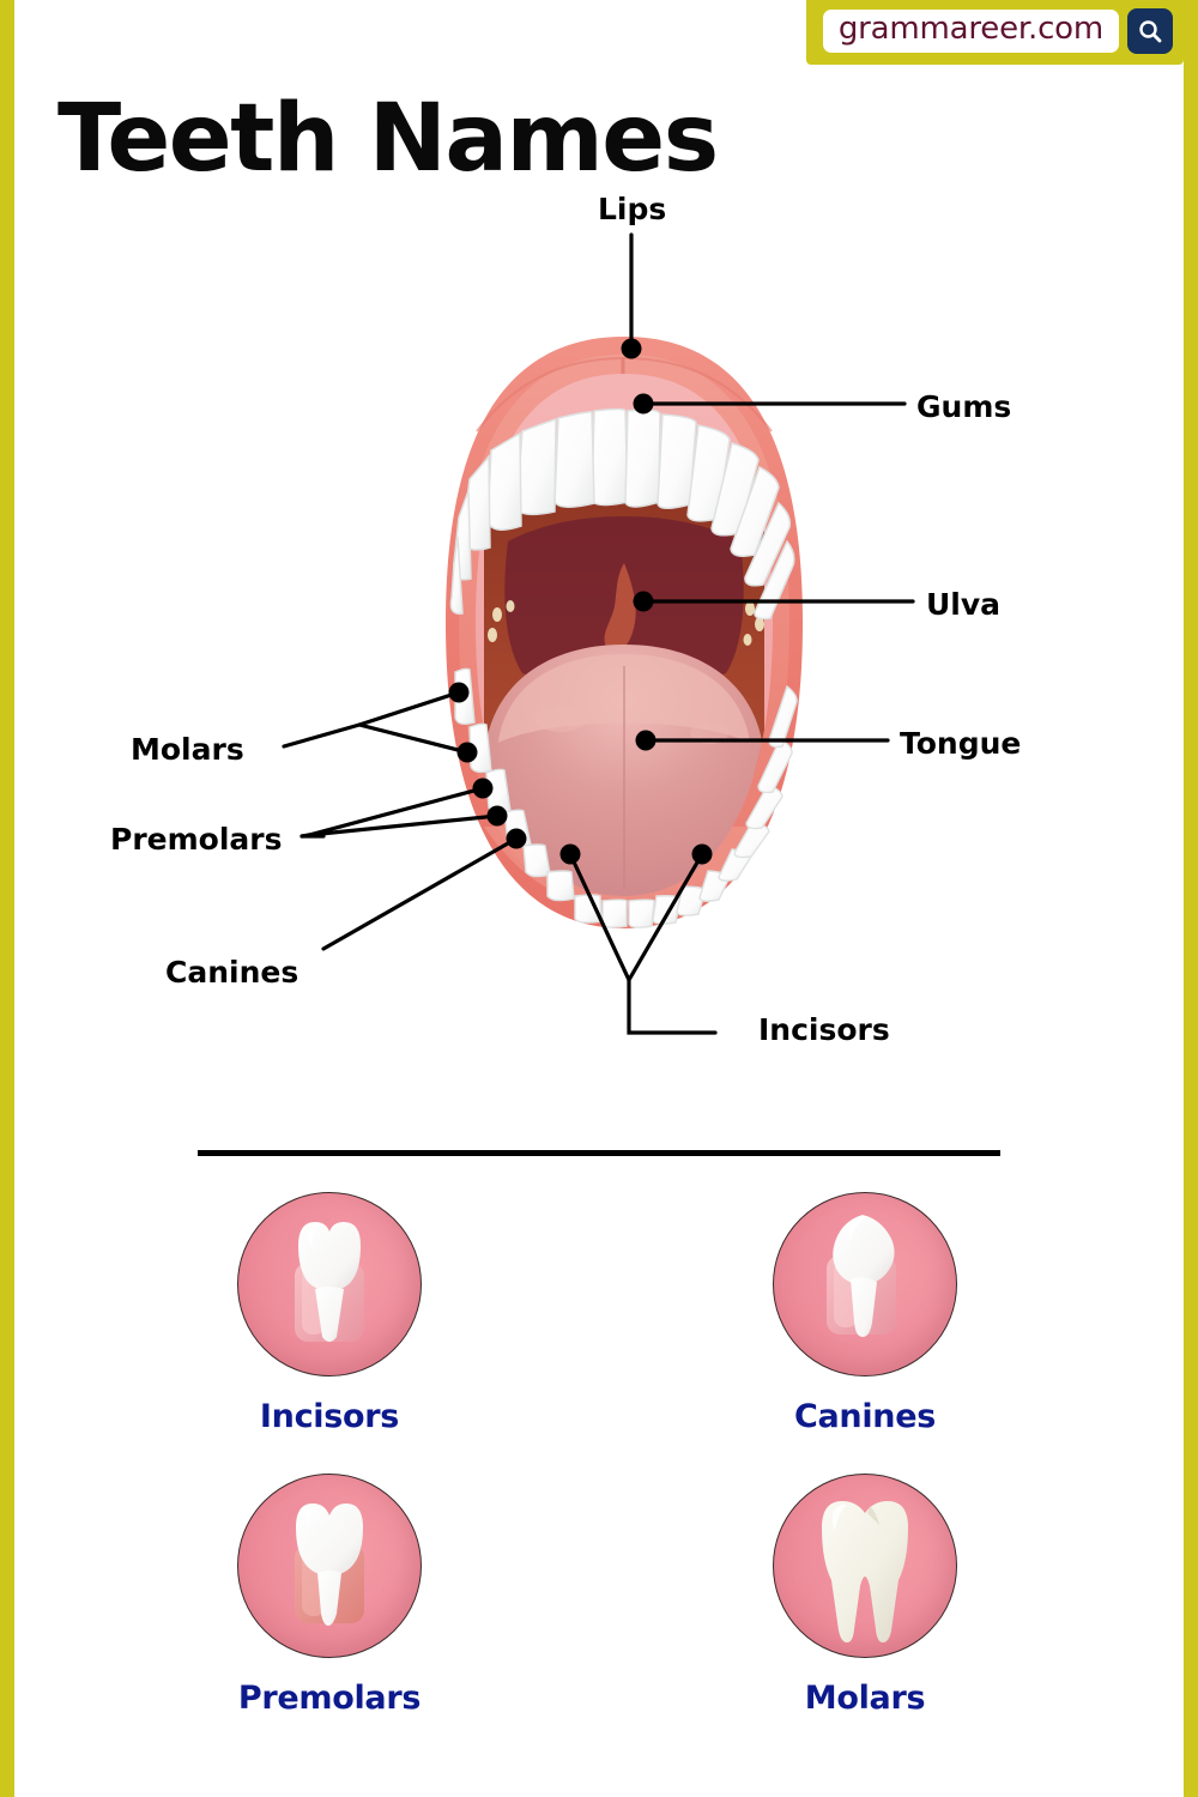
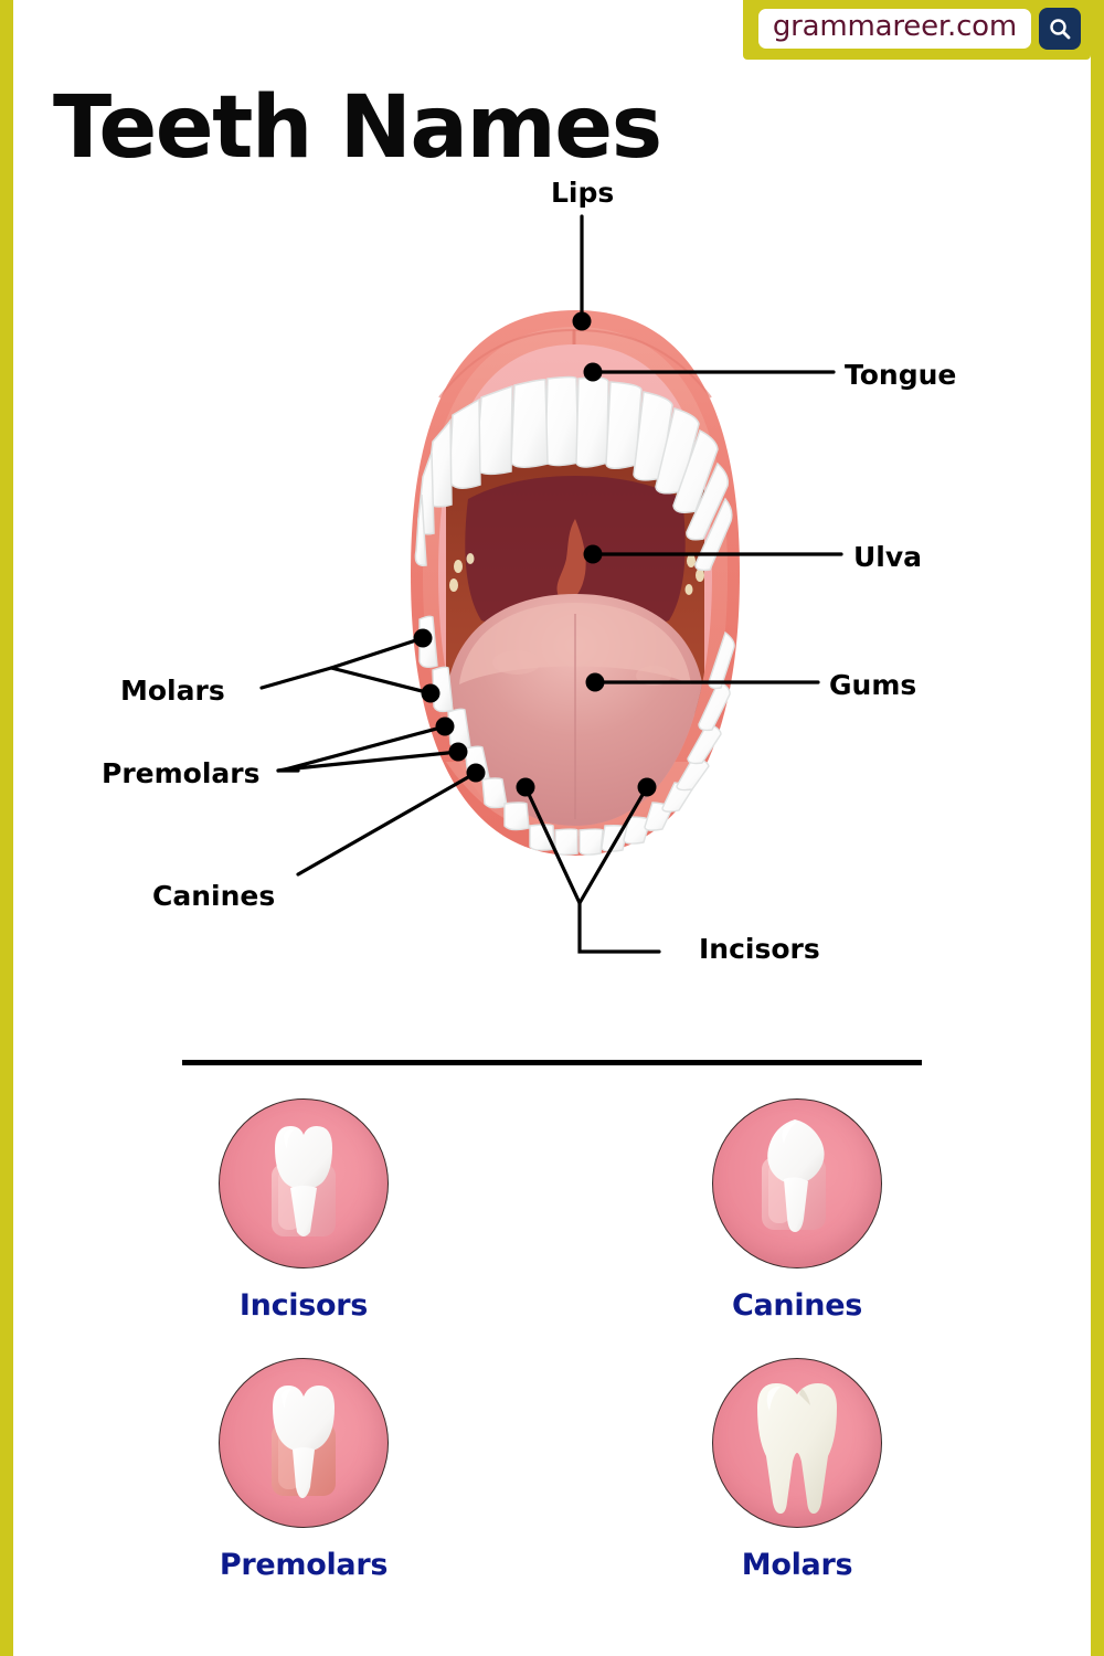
  grammareer.com
  Teeth Names
  Lips
- Gums
+ Tongue
  Ulva
- Tongue
+ Gums
  Molars
  Premolars
  Canines
  Incisors
  Incisors
  Canines
  Premolars
  Molars
